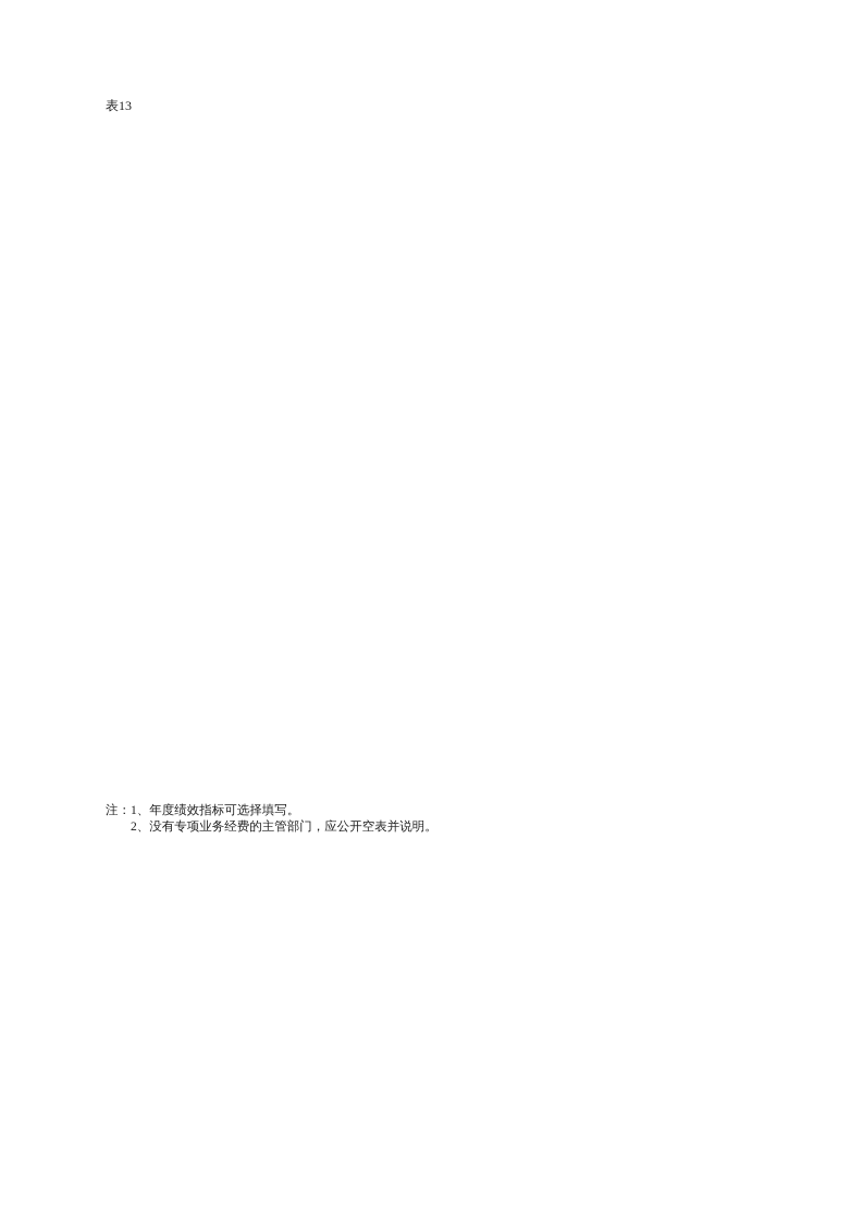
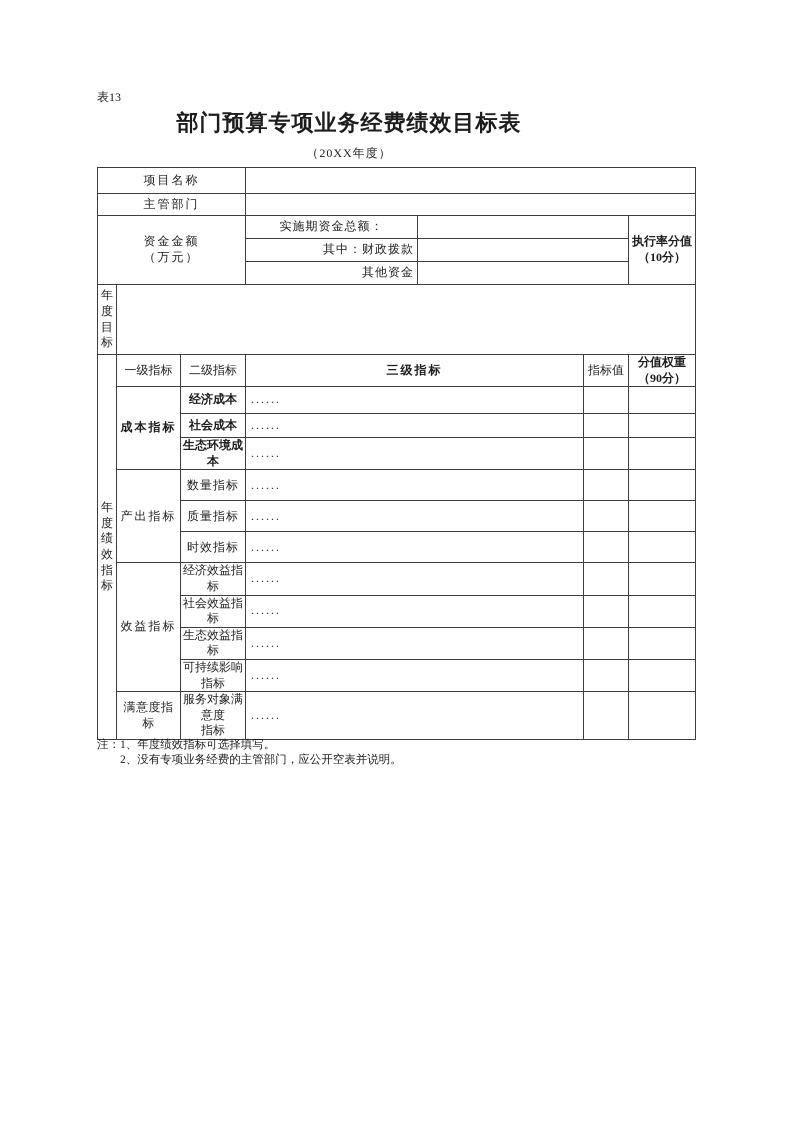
  表13
+ 部门预算专项业务经费绩效目标表
+ （20XX年度）
+ 项目名称
+ 主管部门
+ 资金金额 （万元）	实施期资金总额：		执行率分值 （10分）
+ 其中：财政拨款
+ 其他资金
+ 年度目标
+ 年度绩效指标	一级指标	二级指标	三级指标	指标值	分值权重 （90分）
+ 成本指标	经济成本	......
+ 社会成本	......
+ 生态环境成 本	......
+ 产出指标	数量指标	......
+ 质量指标	......
+ 时效指标	......
+ 效益指标	经济效益指 标	......
+ 社会效益指 标	......
+ 生态效益指 标	......
+ 可持续影响 指标	......
+ 满意度指标	服务对象满 意度 指标	......
  注：
  1、年度绩效指标可选择填写。
  2、没有专项业务经费的主管部门，应公开空表并说明。
